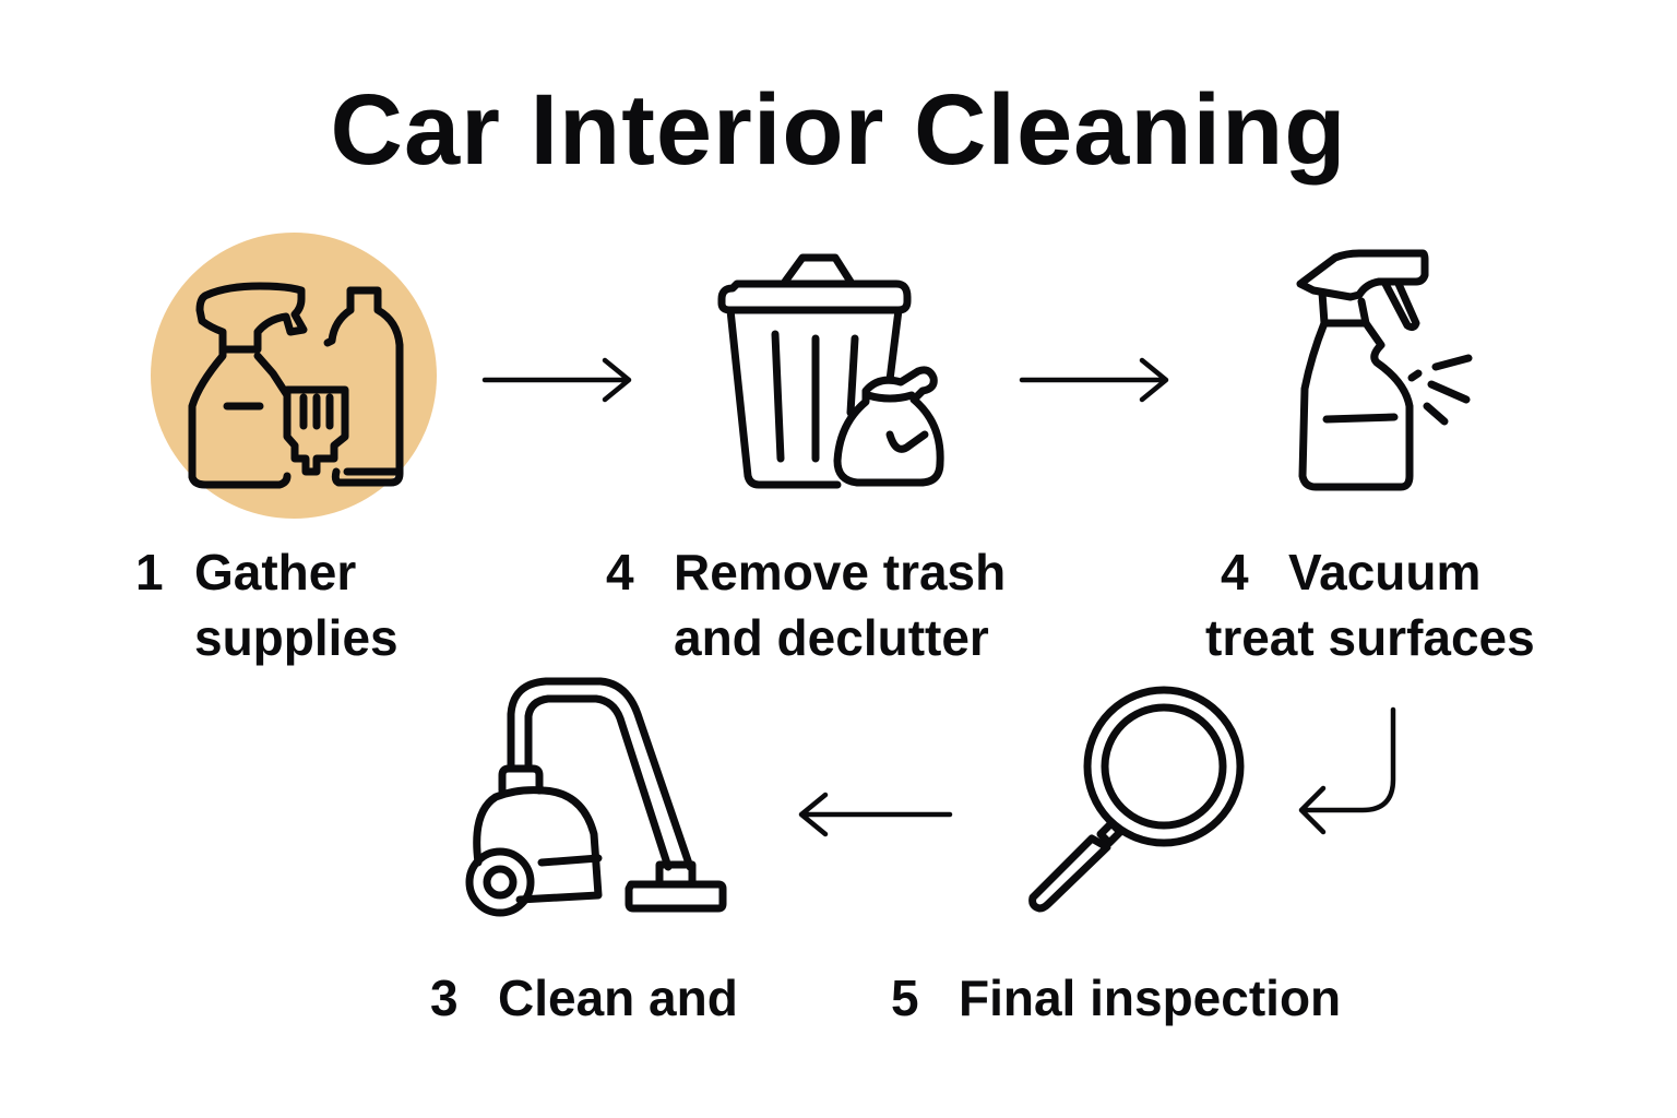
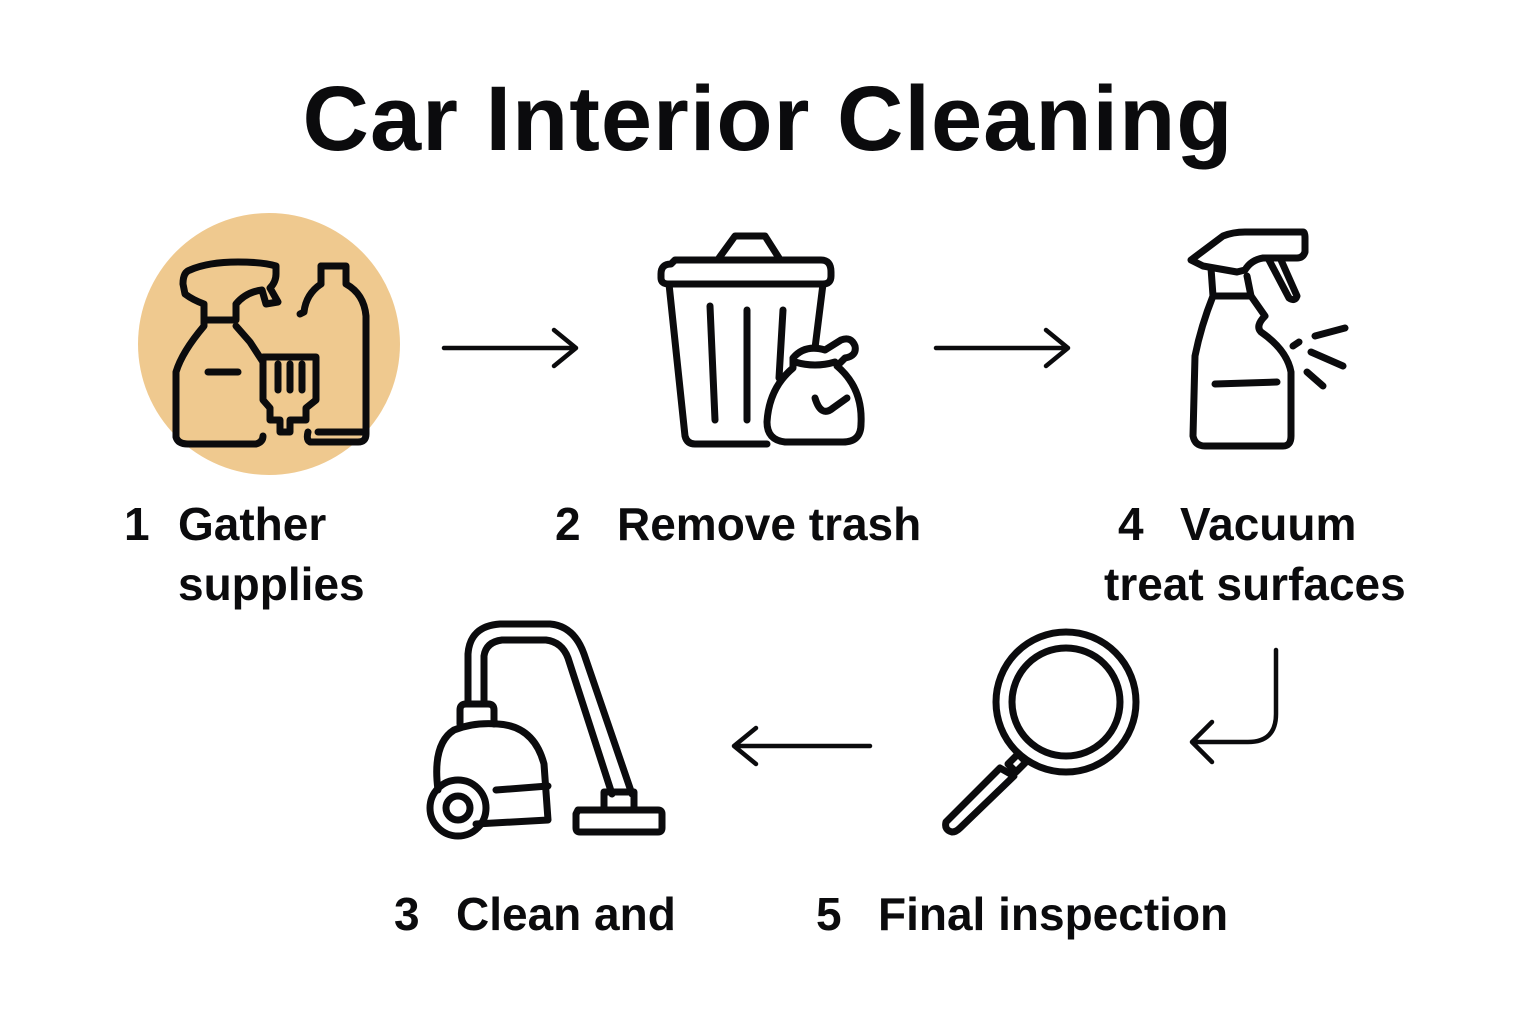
  Car Interior Cleaning
  1 Gather
  supplies
- 4 Remove trash
+ 2 Remove trash
- and declutter
  4 Vacuum
  treat surfaces
  3 Clean and
  5 Final inspection
